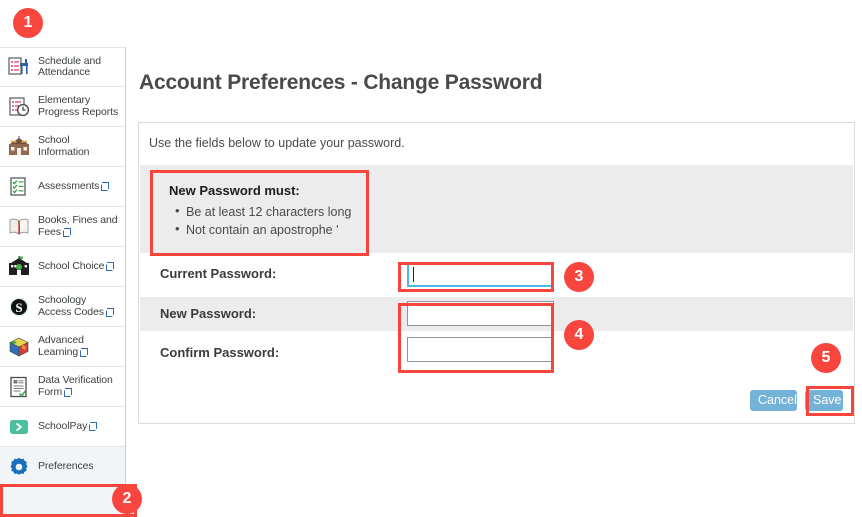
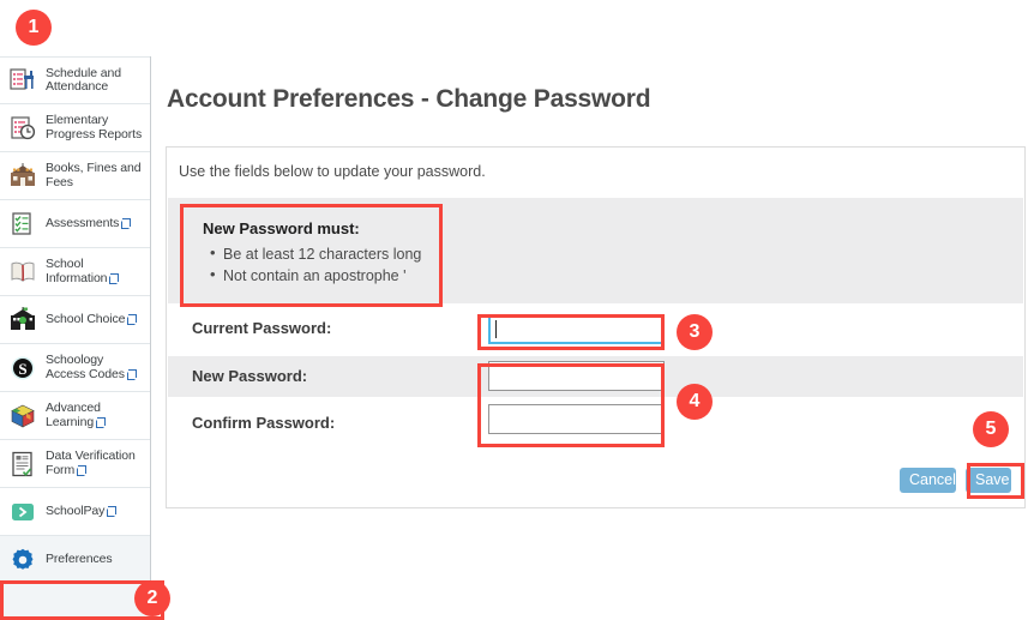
  Schedule and Attendance
  Elementary Progress Reports
- School Information
+ Books, Fines and Fees
  Assessments
- Books, Fines and Fees
+ School Information
  School Choice
  S
  Schoology Access Codes
  Advanced Learning
  Data Verification Form
  SchoolPay
  Preferences
  Account Preferences - Change Password
  Use the fields below to update your password.
  New Password must:
  Be at least 12 characters long
  Not contain an apostrophe '
  Current Password:
  New Password:
  Confirm Password:
  Cancel
  Save
  1
  2
  3
  4
  5
